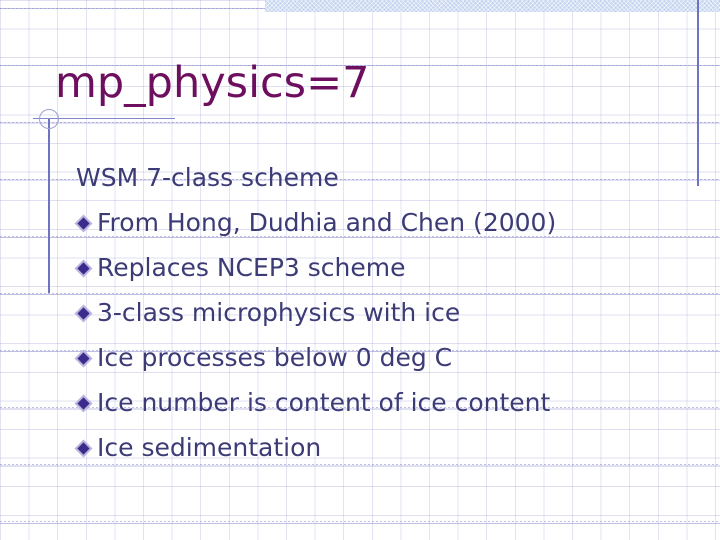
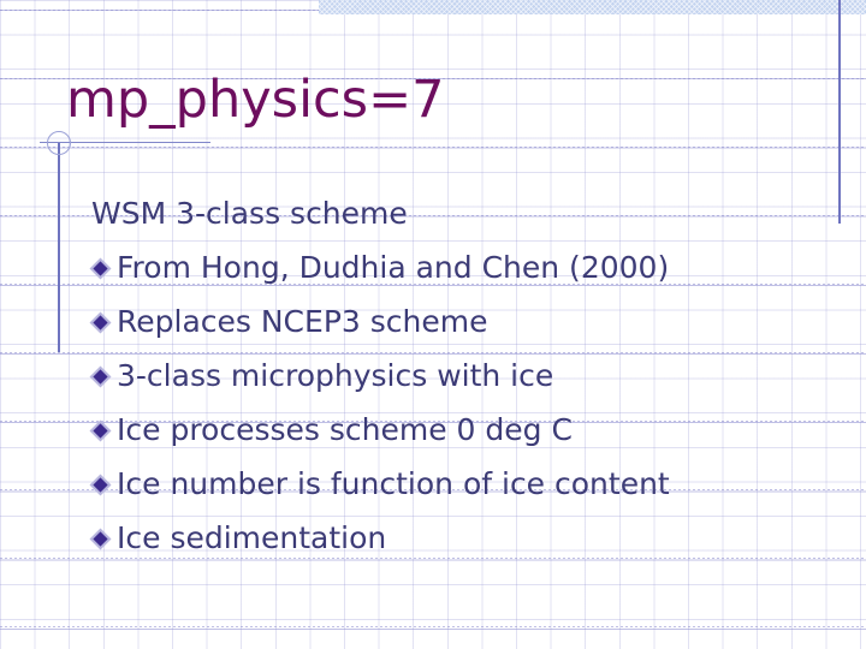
  mp_physics=7
- WSM 7-class scheme
+ WSM 3-class scheme
  From Hong, Dudhia and Chen (2000)
  Replaces NCEP3 scheme
  3-class microphysics with ice
- Ice processes below 0 deg C
+ Ice processes scheme 0 deg C
- Ice number is content of ice content
+ Ice number is function of ice content
  Ice sedimentation
